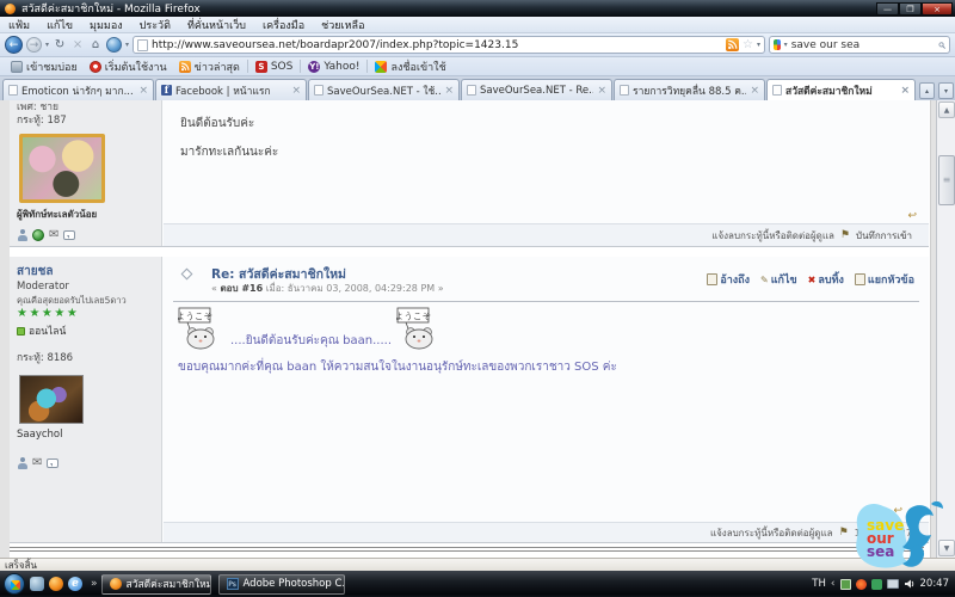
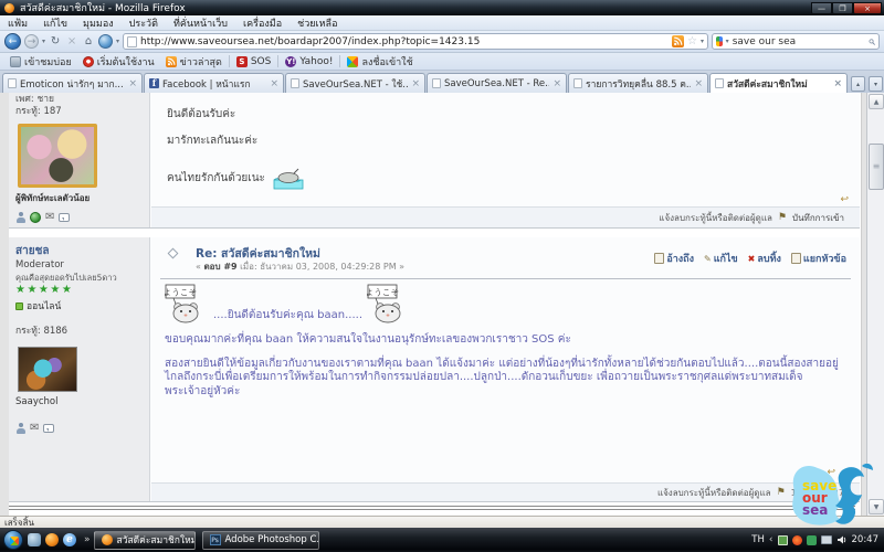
  สวัสดีค่ะสมาชิกใหม่ - Mozilla Firefox
  —
  ❐
  ×
  แฟ้ม
  แก้ไข
  มุมมอง
  ประวัติ
  ที่คั่นหน้าเว็บ
  เครื่องมือ
  ช่วยเหลือ
  ←
  →
  ↻
  ×
  ⌂
  http://www.saveoursea.net/boardapr2007/index.php?topic=1423.15
  ☆
  save our sea
  เข้าชมบ่อย
  เริ่มต้นใช้งาน
  ข่าวล่าสุด
  S
  SOS
  Y!
  Yahoo!
  ลงชื่อเข้าใช้
  Emoticon น่ารักๆ มาก...
  ×
  f
  Facebook | หน้าแรก
  ×
  SaveOurSea.NET - ใช้..
  ×
  SaveOurSea.NET - Re..
  ×
  รายการวิทยุคลื่น 88.5 ค..
  ×
  สวัสดีค่ะสมาชิกใหม่
  ×
  เพศ: ชาย
  กระทู้: 187
  ผู้พิทักษ์ทะเลตัวน้อย
  ✉
  ยินดีต้อนรับค่ะ
  มารักทะเลกันนะค่ะ
+ คนไทยรักกันด้วยเนะ
  ↩
  แจ้งลบกระทู้นี้หรือติดต่อผู้ดูแล
  ⚑
  บันทึกการเข้า
  สายชล
  Moderator
  คุณคือสุดยอดรับไปเลย5ดาว
  ★★★★★
  ออนไลน์
  กระทู้: 8186
  Saaychol
  ✉
  Re: สวัสดีค่ะสมาชิกใหม่
- « ตอบ #16 เมื่อ: ธันวาคม 03, 2008, 04:29:28 PM »
+ « ตอบ #9 เมื่อ: ธันวาคม 03, 2008, 04:29:28 PM »
  อ้างถึง
  ✎
  แก้ไข
  ✖
  ลบทิ้ง
  แยกหัวข้อ
  ようこそ
  ....ยินดีต้อนรับค่ะคุณ baan.....
  ようこそ
  ขอบคุณมากค่ะที่คุณ baan ให้ความสนใจในงานอนุรักษ์ทะเลของพวกเราชาว SOS ค่ะ
+ สองสายยินดีให้ข้อมูลเกี่ยวกับงานของเราตามที่คุณ baan ได้แจ้งมาค่ะ แต่อย่างที่น้องๆที่น่ารักทั้งหลายได้ช่วยกันตอบไปแล้ว....ตอนนี้สองสายอยู่ไกลถึงกระบี่เพื่อเตรียมการให้พร้อมในการทำกิจกรรมปล่อยปลา....ปลูกป่า....ดักอวนเก็บขยะ เพื่อถวายเป็นพระราชกุศลแด่พระบาทสมเด็จพระเจ้าอยู่หัวค่ะ
  ↩
  แจ้งลบกระทู้นี้หรือติดต่อผู้ดูแล
  ⚑
  save
  our
  sea
  เสร็จสิ้น
  e
  »
  สวัสดีค่ะสมาชิกใหม่
  Adobe Photoshop C
  TH
  ‹
  20:47
